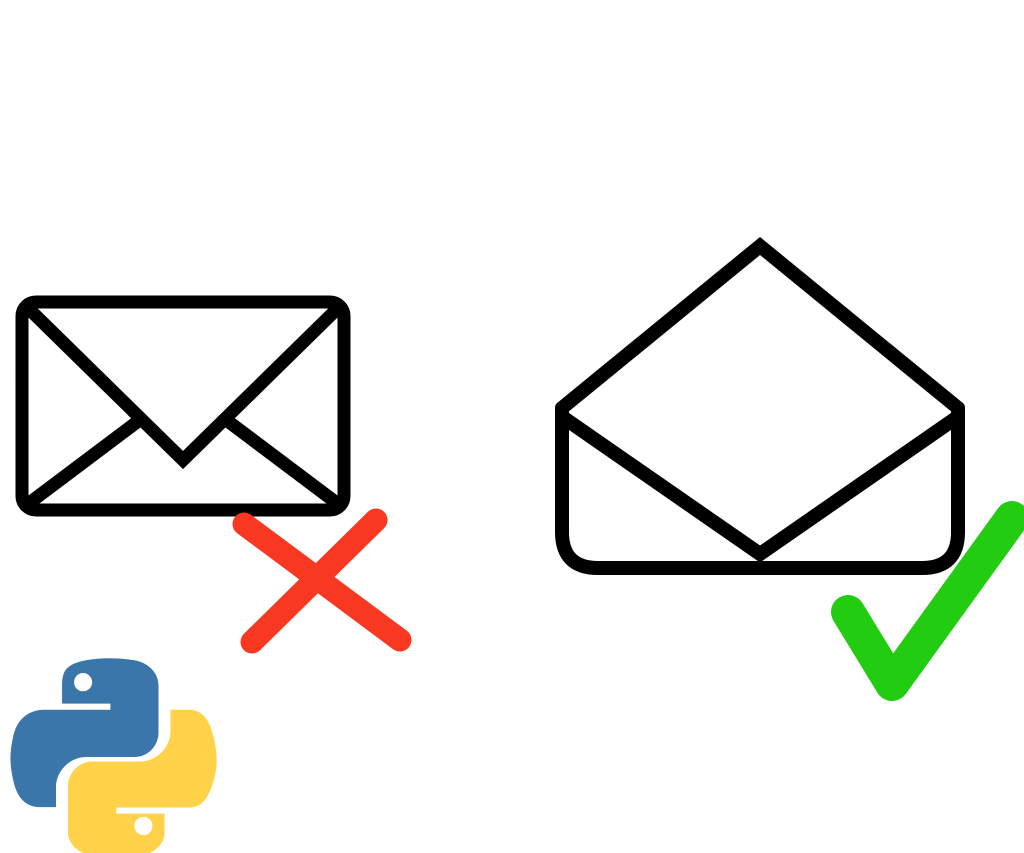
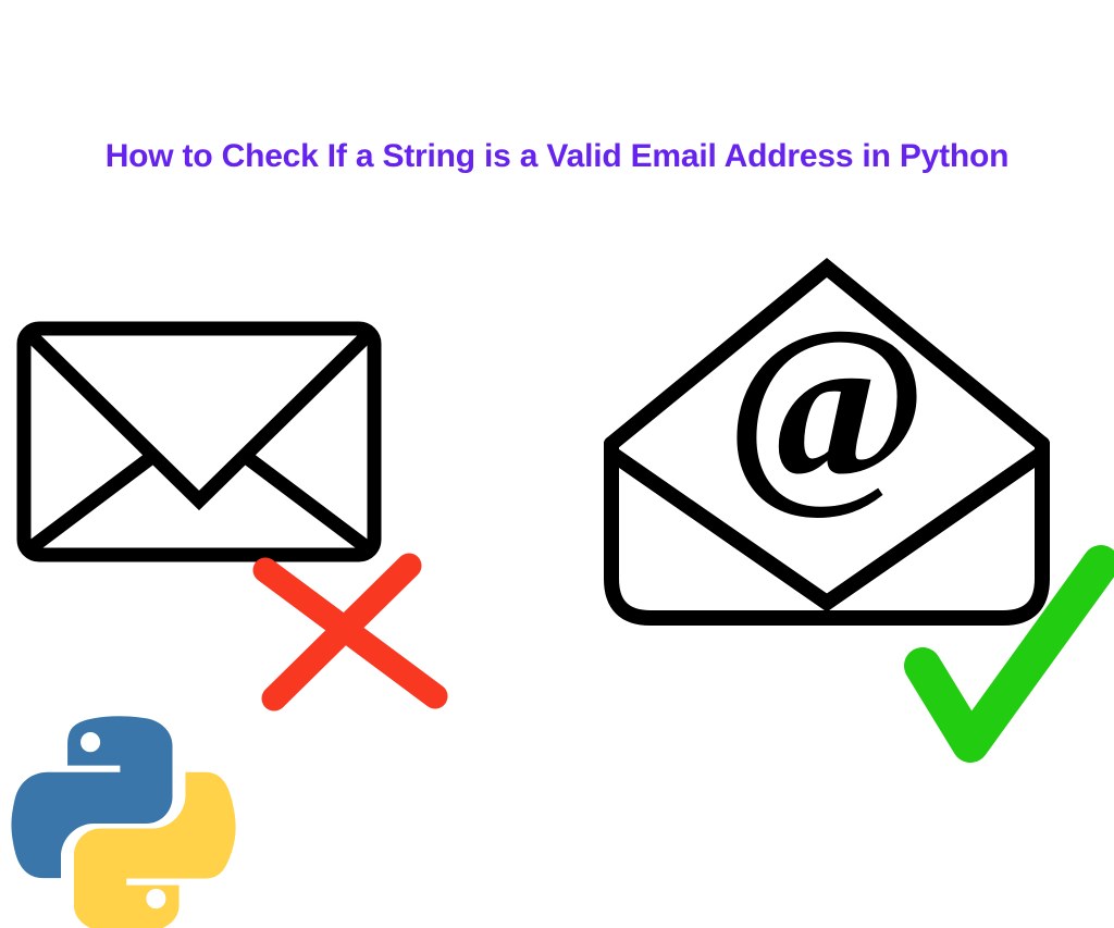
+ How to Check If a String is a Valid Email Address in Python
+ @
